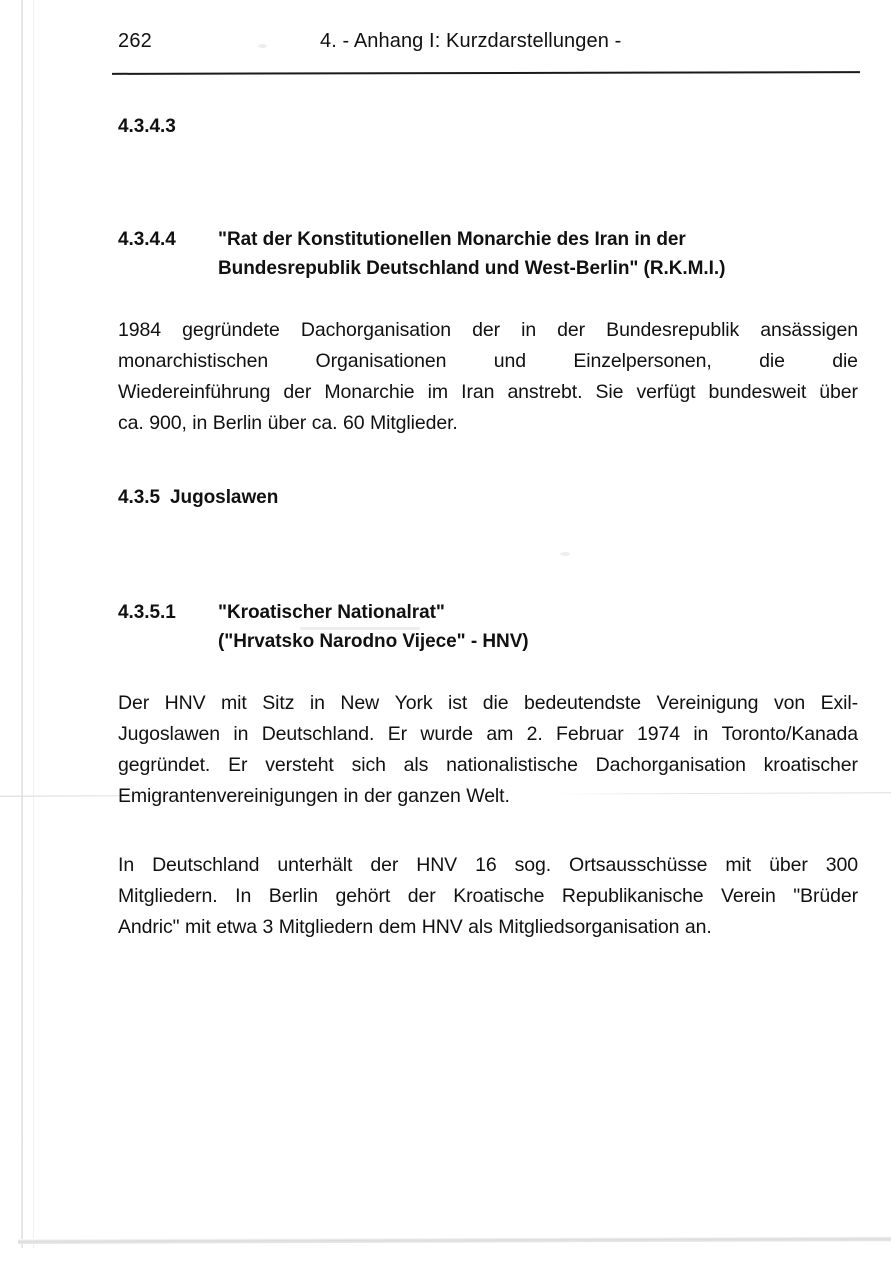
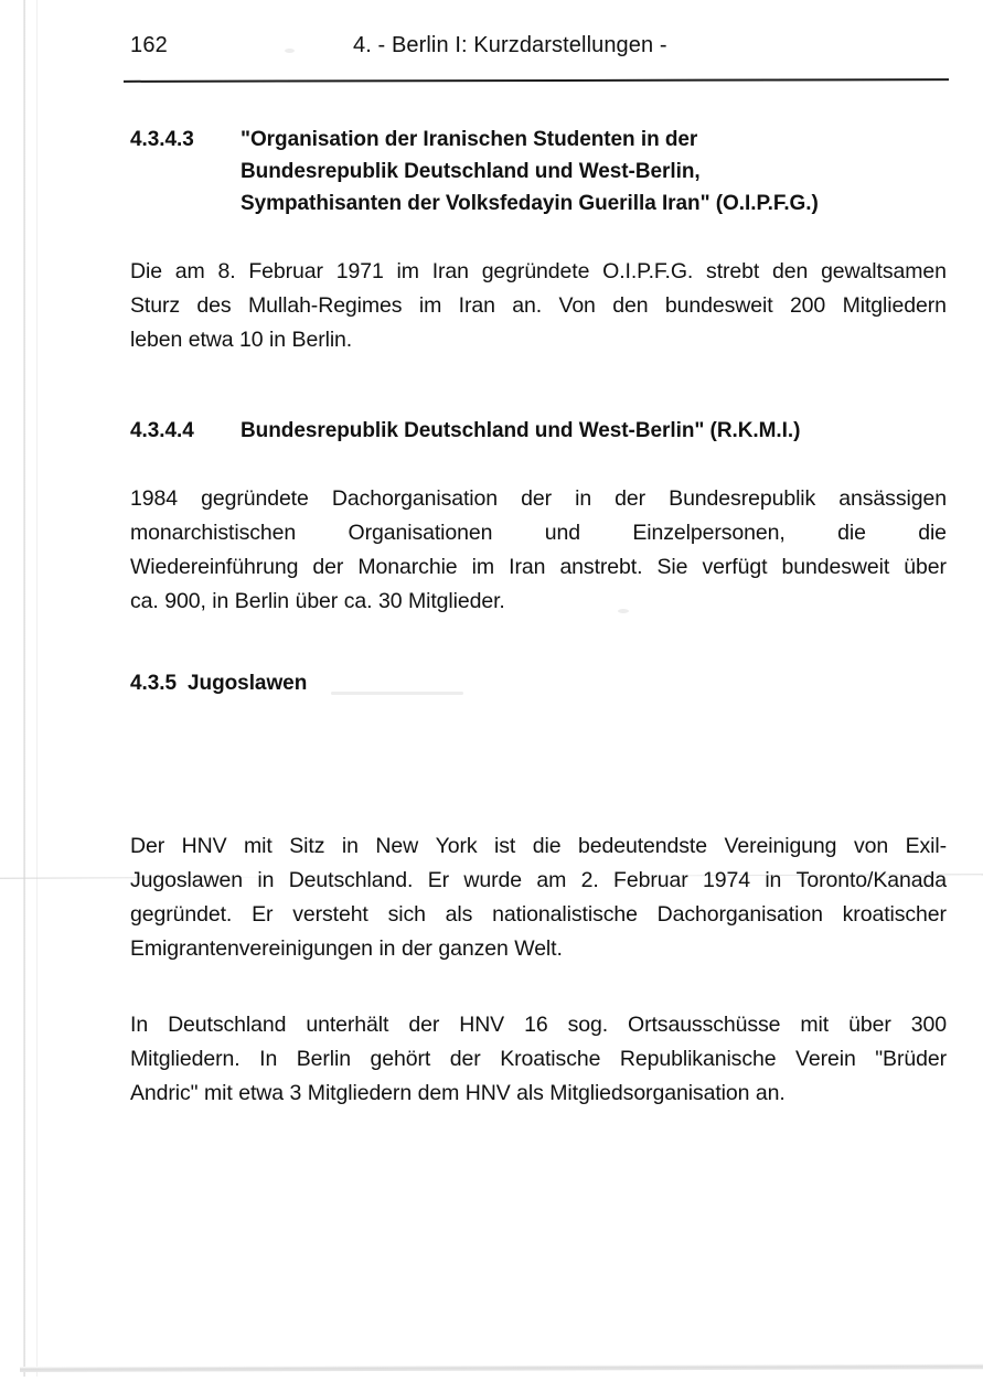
- 262
+ 162
- 4. - Anhang I: Kurzdarstellungen -
+ 4. - Berlin I: Kurzdarstellungen -
  4.3.4.3
+ "Organisation der Iranischen Studenten in der
+ Bundesrepublik Deutschland und West-Berlin,
+ Sympathisanten der Volksfedayin Guerilla Iran" (O.I.P.F.G.)
+ Die am 8. Februar 1971 im Iran gegründete O.I.P.F.G. strebt den gewaltsamen
+ Sturz des Mullah-Regimes im Iran an. Von den bundesweit 200 Mitgliedern
+ leben etwa 10 in Berlin.
  4.3.4.4
- "Rat der Konstitutionellen Monarchie des Iran in der
  Bundesrepublik Deutschland und West-Berlin" (R.K.M.I.)
  1984 gegründete Dachorganisation der in der Bundesrepublik ansässigen
  monarchistischen Organisationen und Einzelpersonen, die die
  Wiedereinführung der Monarchie im Iran anstrebt. Sie verfügt bundesweit über
- ca. 900, in Berlin über ca. 60 Mitglieder.
+ ca. 900, in Berlin über ca. 30 Mitglieder.
  4.3.5
  Jugoslawen
- 4.3.5.1
- "Kroatischer Nationalrat"
- ("Hrvatsko Narodno Vijece" - HNV)
  Der HNV mit Sitz in New York ist die bedeutendste Vereinigung von Exil-
  Jugoslawen in Deutschland. Er wurde am 2. Februar 1974 in Toronto/Kanada
  gegründet. Er versteht sich als nationalistische Dachorganisation kroatischer
  Emigrantenvereinigungen in der ganzen Welt.
  In Deutschland unterhält der HNV 16 sog. Ortsausschüsse mit über 300
  Mitgliedern. In Berlin gehört der Kroatische Republikanische Verein "Brüder
  Andric" mit etwa 3 Mitgliedern dem HNV als Mitgliedsorganisation an.
